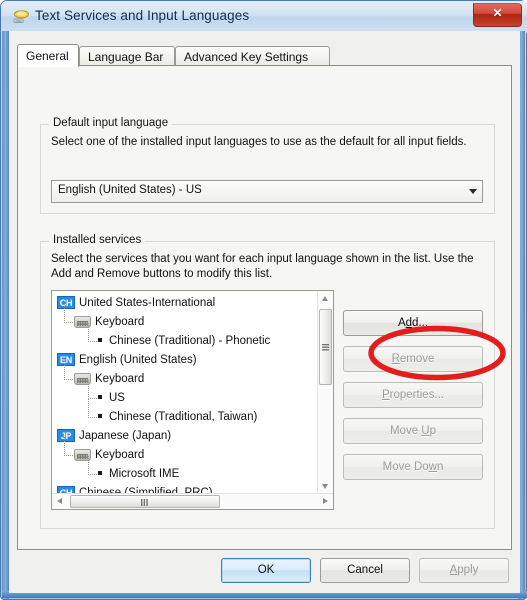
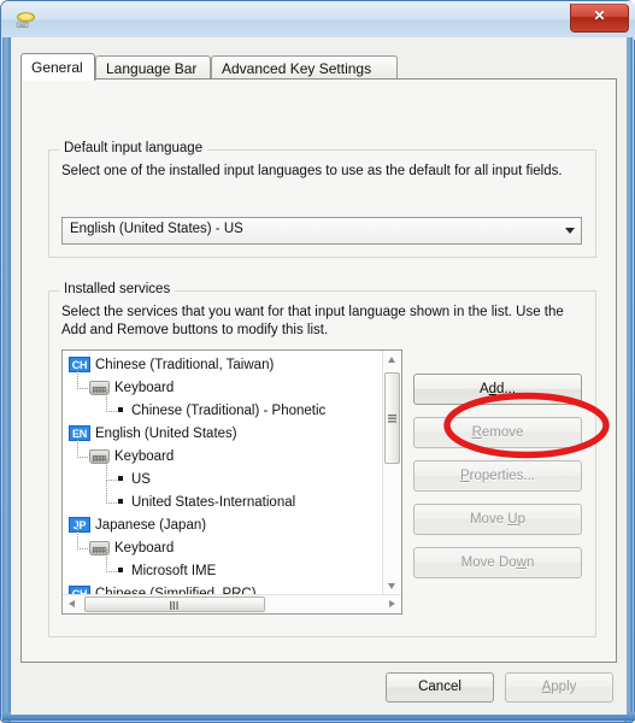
- Text Services and Input Languages
  General
  Language Bar
  Advanced Key Settings
  Default input language
  Select one of the installed input languages to use as the default for all input fields.
  English (United States) - US
  Installed services
- Select the services that you want for each input language shown in the list. Use the Add and Remove buttons to modify this list.
+ Select the services that you want for that input language shown in the list. Use the Add and Remove buttons to modify this list.
- CH United States-International
+ CH Chinese (Traditional, Taiwan)
  Keyboard
  Chinese (Traditional) - Phonetic
  EN English (United States)
  Keyboard
  US
- Chinese (Traditional, Taiwan)
+ United States-International
  JP Japanese (Japan)
  Keyboard
  Microsoft IME
  Add...
  Remove
  Properties...
  Move Up
  Move Down
- OK
  Cancel
  Apply
